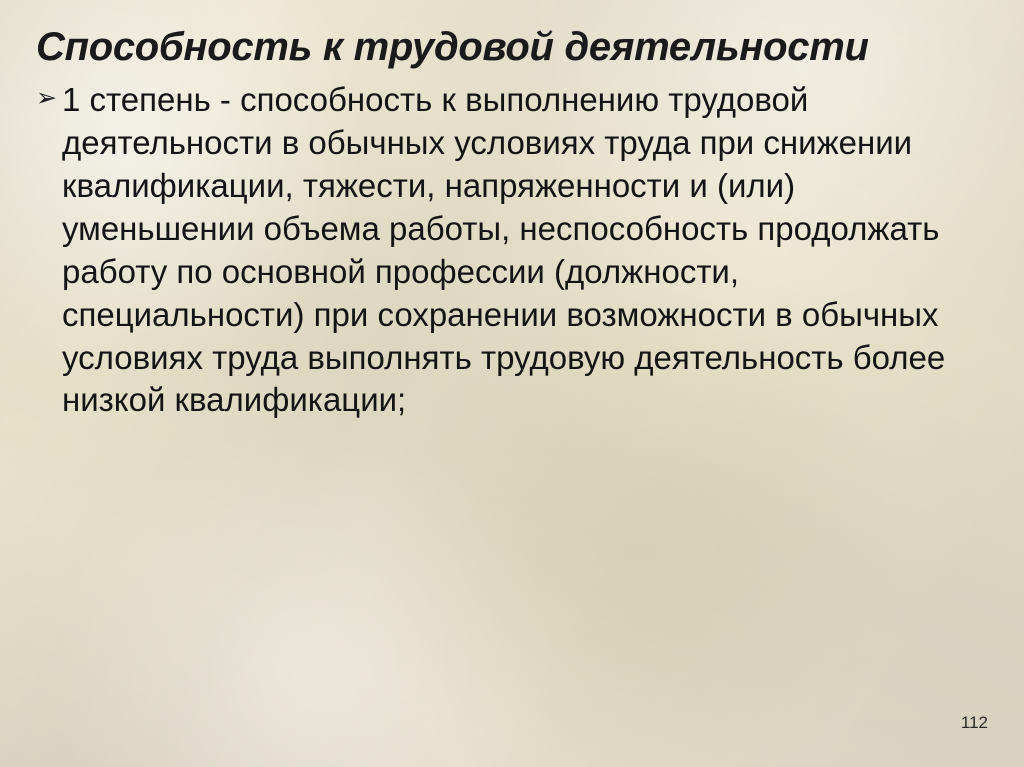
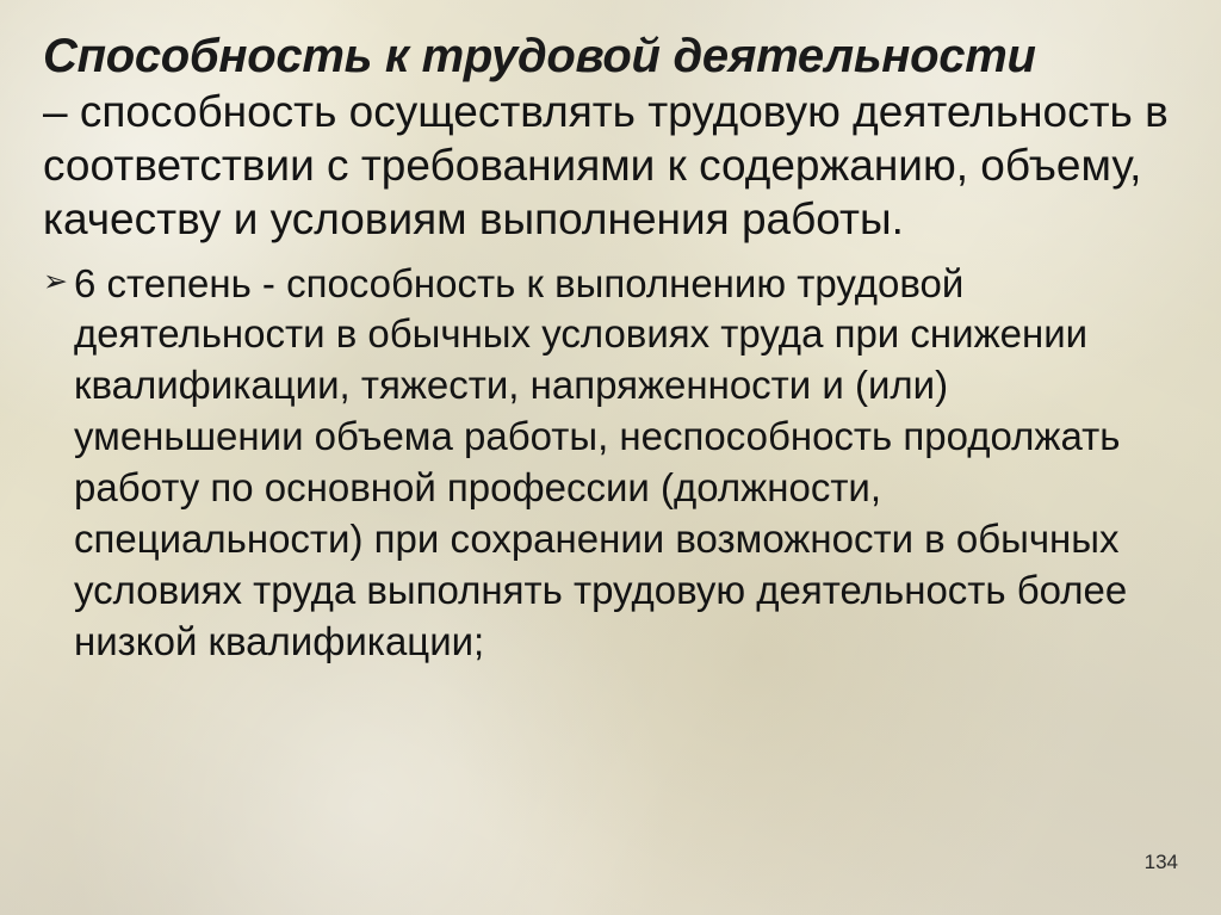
  Способность к трудовой деятельности
+ – способность осуществлять трудовую деятельность в соответствии с требованиями к содержанию, объему, качеству и условиям выполнения работы.
  ➢
- 1 степень - способность к выполнению трудовой деятельности в обычных условиях труда при снижении квалификации, тяжести, напряженности и (или) уменьшении объема работы, неспособность продолжать работу по основной профессии (должности, специальности) при сохранении возможности в обычных условиях труда выполнять трудовую деятельность более низкой квалификации;
+ 6 степень - способность к выполнению трудовой деятельности в обычных условиях труда при снижении квалификации, тяжести, напряженности и (или) уменьшении объема работы, неспособность продолжать работу по основной профессии (должности, специальности) при сохранении возможности в обычных условиях труда выполнять трудовую деятельность более низкой квалификации;
- 112
+ 134
